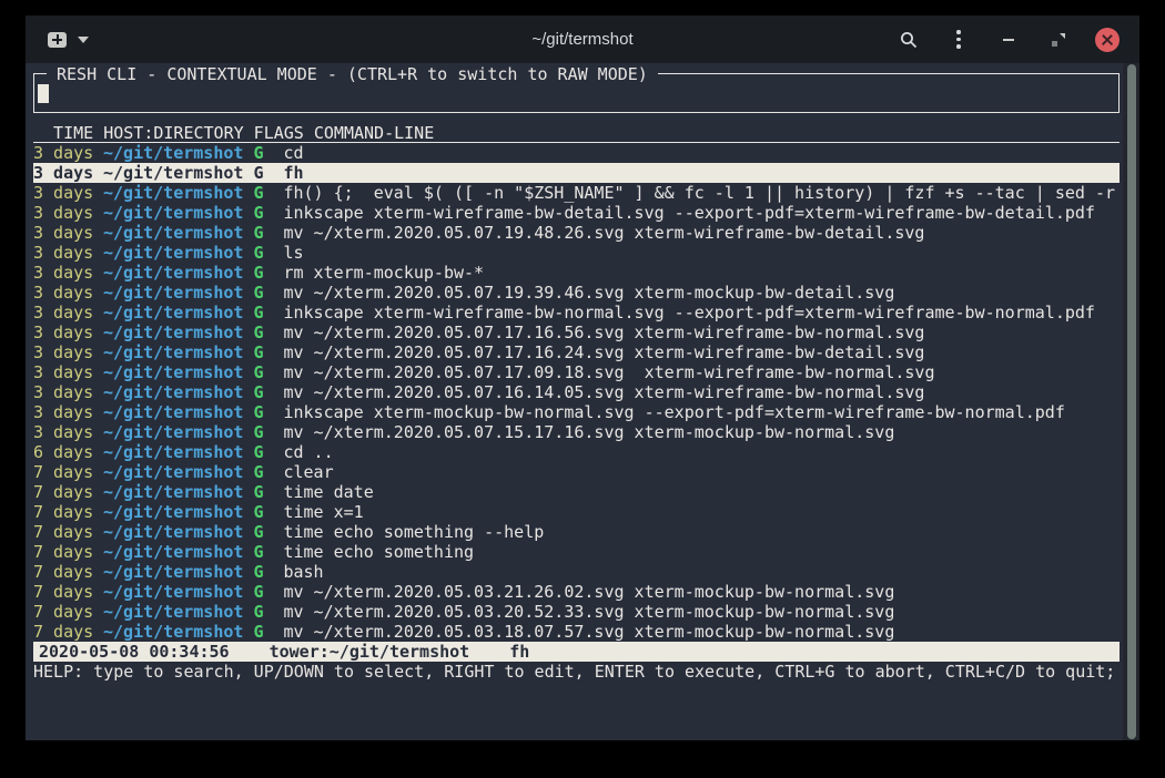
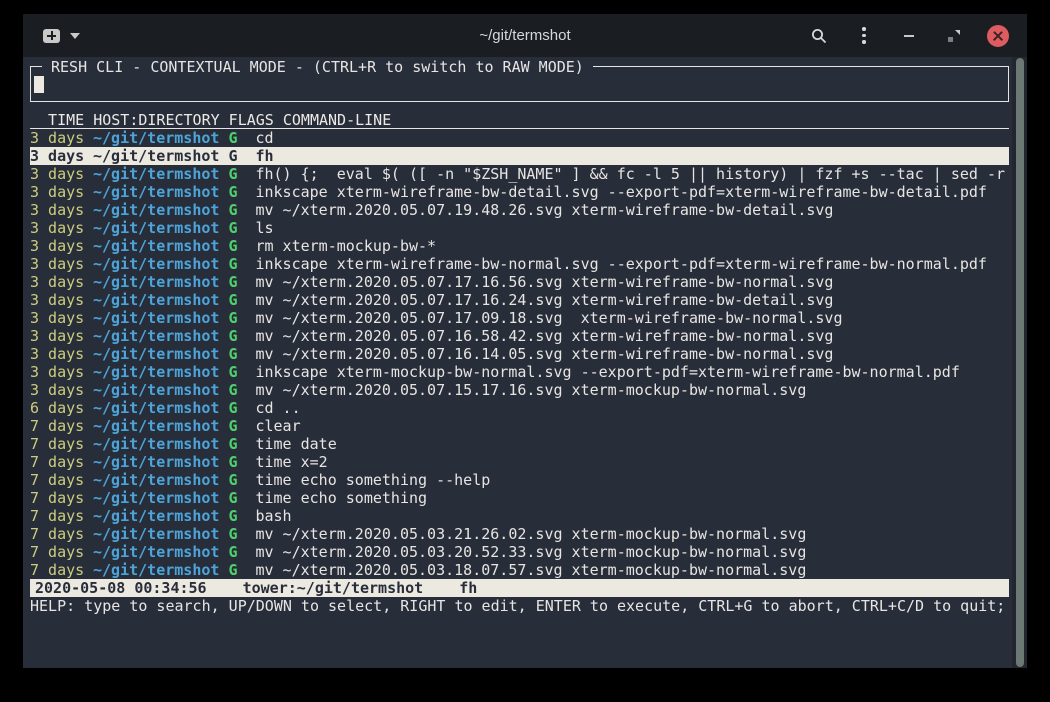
  ~/git/termshot
  RESH CLI - CONTEXTUAL MODE - (CTRL+R to switch to RAW MODE)
  TIME HOST:DIRECTORY FLAGS COMMAND-LINE
  3 days ~/git/termshot G cd
  3 days ~/git/termshot G fh
- 3 days ~/git/termshot G fh() {; eval $( ([ -n "$ZSH_NAME" ] && fc -l 1 || history) | fzf +s --tac | sed -r
+ 3 days ~/git/termshot G fh() {; eval $( ([ -n "$ZSH_NAME" ] && fc -l 5 || history) | fzf +s --tac | sed -r
  3 days ~/git/termshot G inkscape xterm-wireframe-bw-detail.svg --export-pdf=xterm-wireframe-bw-detail.pdf
  3 days ~/git/termshot G mv ~/xterm.2020.05.07.19.48.26.svg xterm-wireframe-bw-detail.svg
  3 days ~/git/termshot G ls
  3 days ~/git/termshot G rm xterm-mockup-bw-*
- 3 days ~/git/termshot G mv ~/xterm.2020.05.07.19.39.46.svg xterm-mockup-bw-detail.svg
  3 days ~/git/termshot G inkscape xterm-wireframe-bw-normal.svg --export-pdf=xterm-wireframe-bw-normal.pdf
  3 days ~/git/termshot G mv ~/xterm.2020.05.07.17.16.56.svg xterm-wireframe-bw-normal.svg
  3 days ~/git/termshot G mv ~/xterm.2020.05.07.17.16.24.svg xterm-wireframe-bw-detail.svg
  3 days ~/git/termshot G mv ~/xterm.2020.05.07.17.09.18.svg xterm-wireframe-bw-normal.svg
+ 3 days ~/git/termshot G mv ~/xterm.2020.05.07.16.58.42.svg xterm-wireframe-bw-normal.svg
  3 days ~/git/termshot G mv ~/xterm.2020.05.07.16.14.05.svg xterm-wireframe-bw-normal.svg
  3 days ~/git/termshot G inkscape xterm-mockup-bw-normal.svg --export-pdf=xterm-wireframe-bw-normal.pdf
  3 days ~/git/termshot G mv ~/xterm.2020.05.07.15.17.16.svg xterm-mockup-bw-normal.svg
  6 days ~/git/termshot G cd ..
  7 days ~/git/termshot G clear
  7 days ~/git/termshot G time date
- 7 days ~/git/termshot G time x=1
+ 7 days ~/git/termshot G time x=2
  7 days ~/git/termshot G time echo something --help
  7 days ~/git/termshot G time echo something
  7 days ~/git/termshot G bash
  7 days ~/git/termshot G mv ~/xterm.2020.05.03.21.26.02.svg xterm-mockup-bw-normal.svg
  7 days ~/git/termshot G mv ~/xterm.2020.05.03.20.52.33.svg xterm-mockup-bw-normal.svg
  7 days ~/git/termshot G mv ~/xterm.2020.05.03.18.07.57.svg xterm-mockup-bw-normal.svg
  2020-05-08 00:34:56
  tower:~/git/termshot
  fh
  HELP: type to search, UP/DOWN to select, RIGHT to edit, ENTER to execute, CTRL+G to abort, CTRL+C/D to quit;
